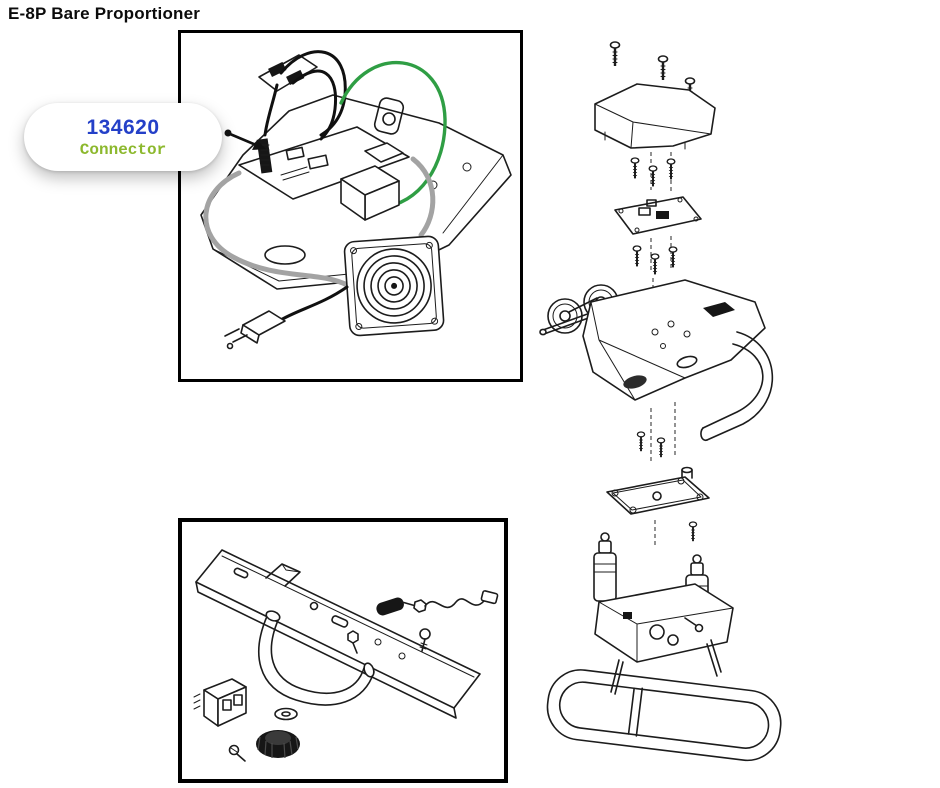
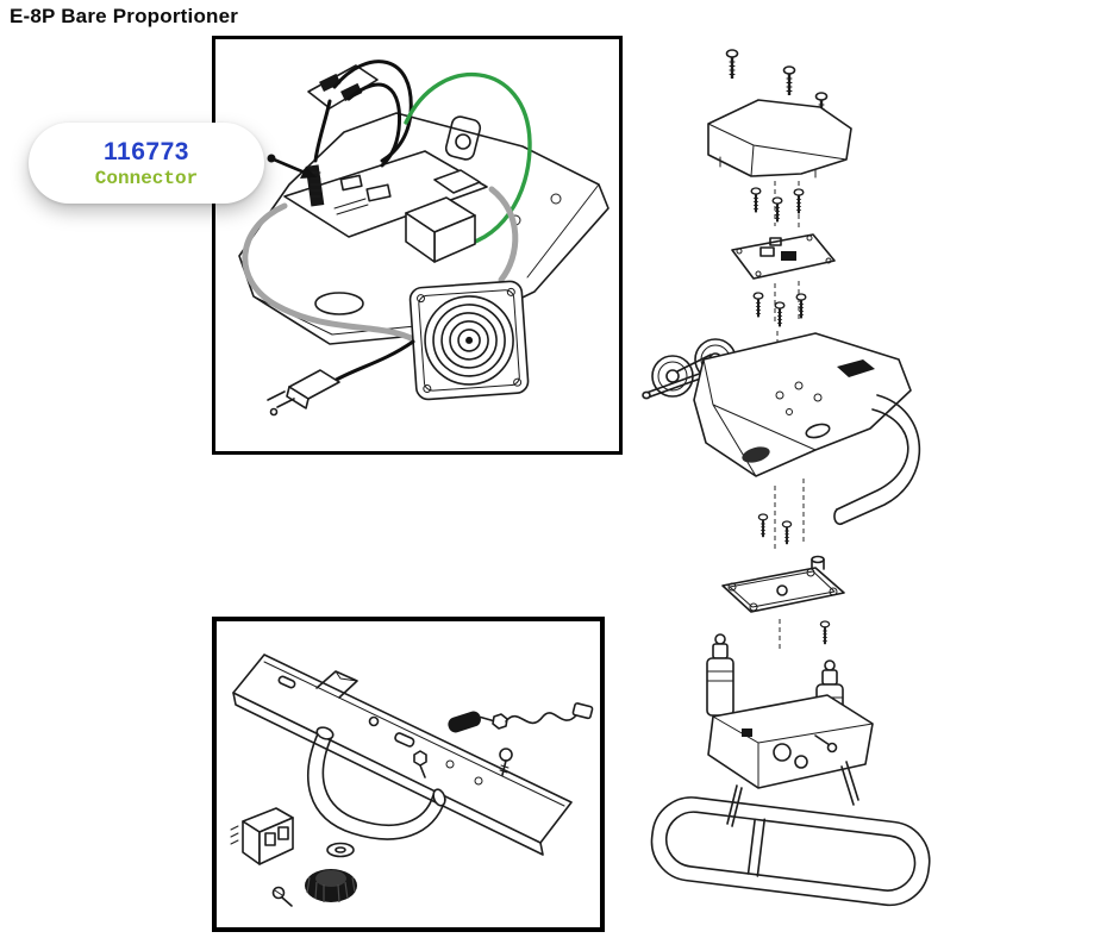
  E-8P Bare Proportioner
- 134620
+ 116773
  Connector
